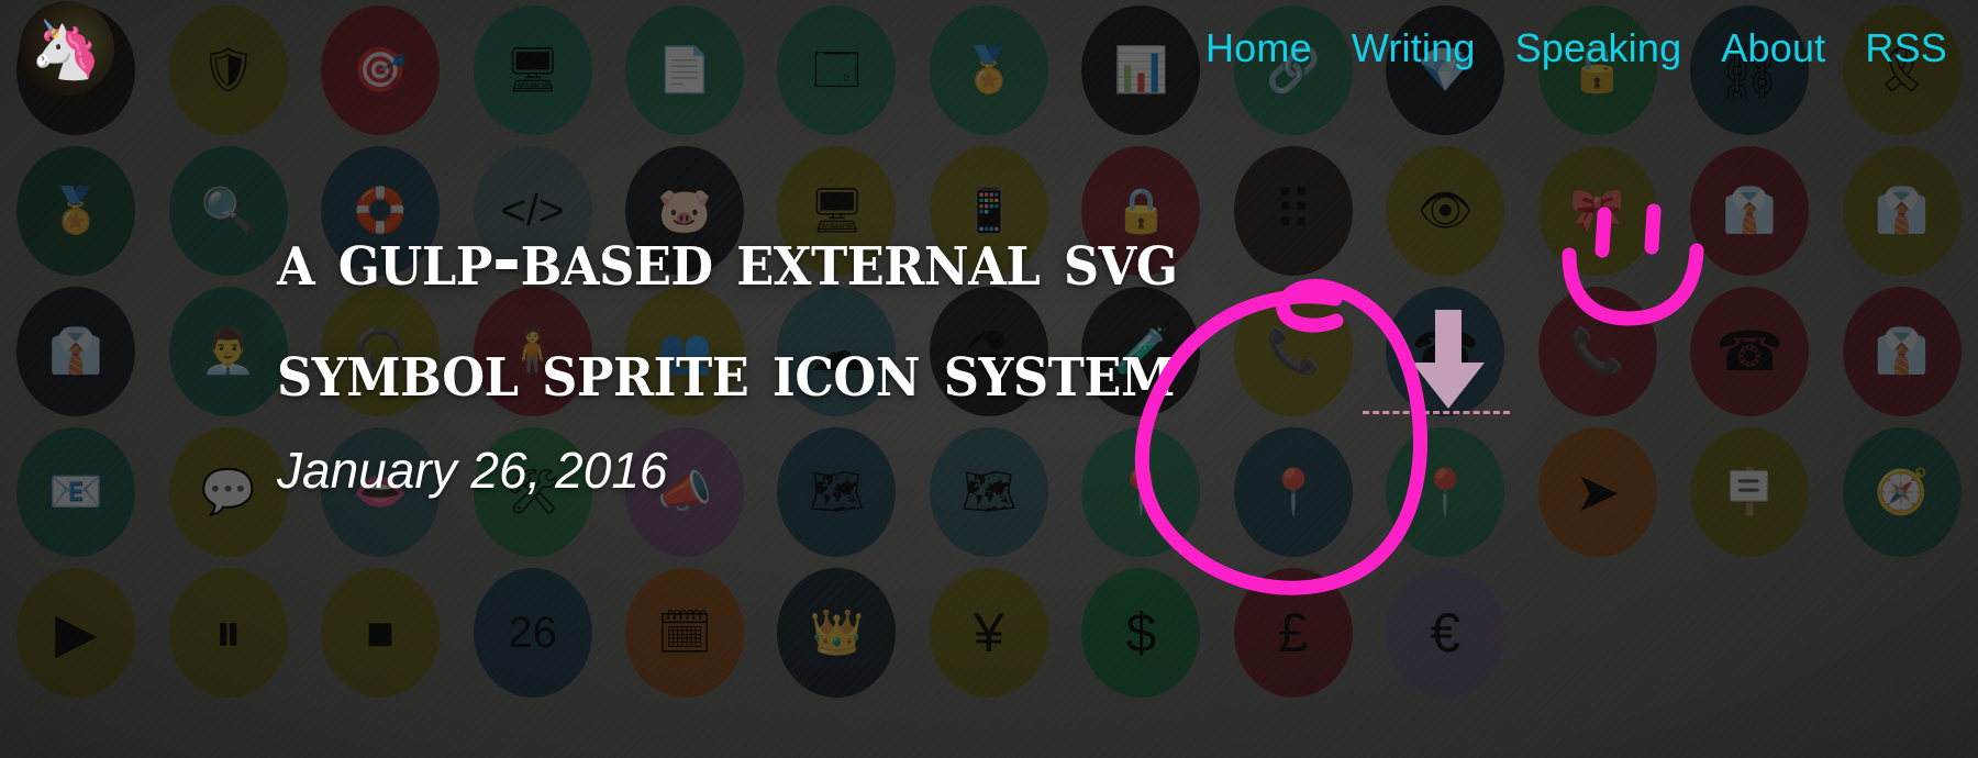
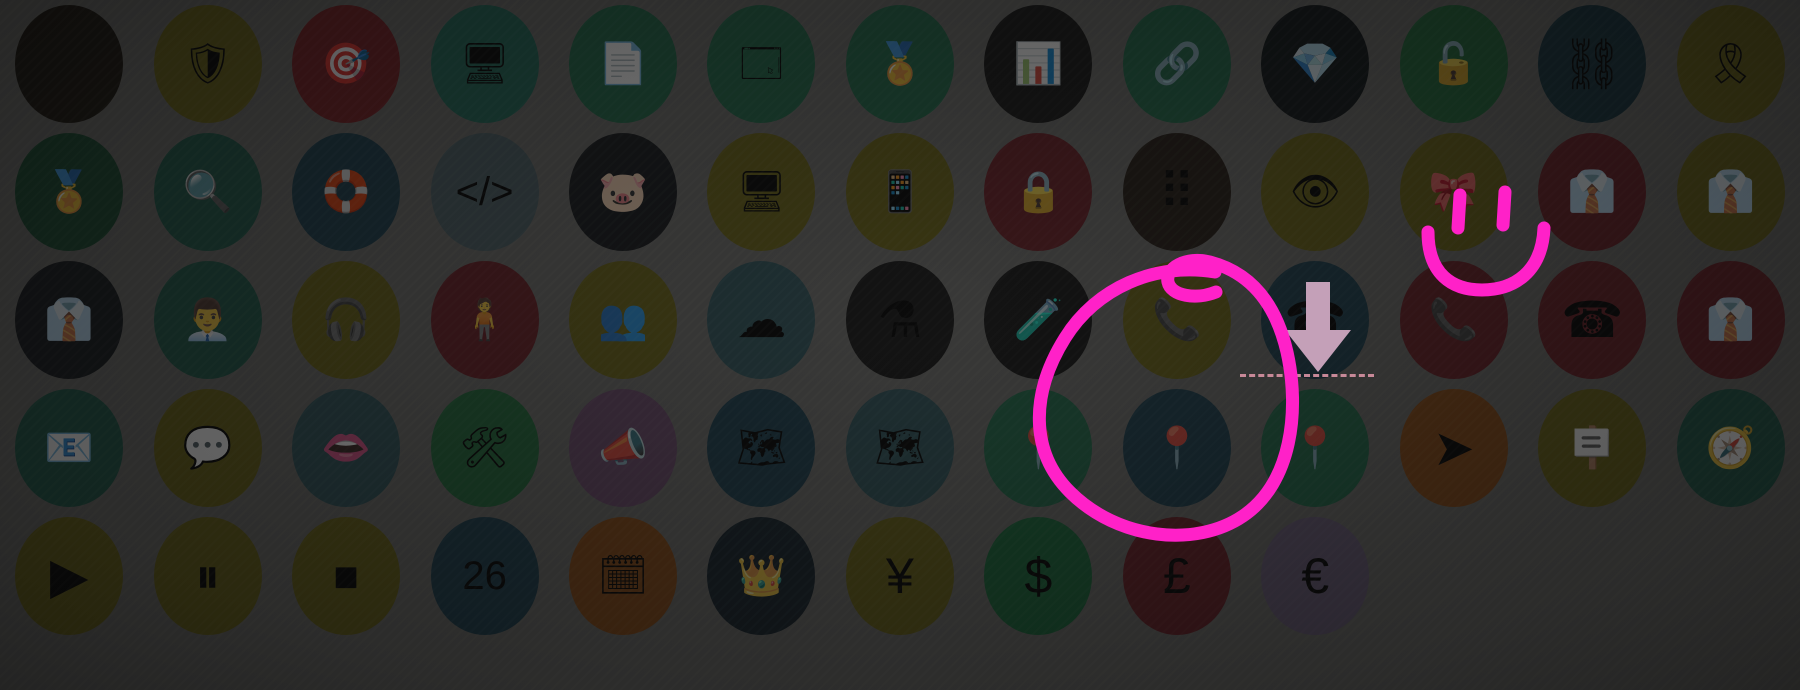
- 🦄
- Home
- Writing
- Speaking
- About
- RSS
- a gulp-based external svg
- symbol sprite icon system
- January 26, 2016
